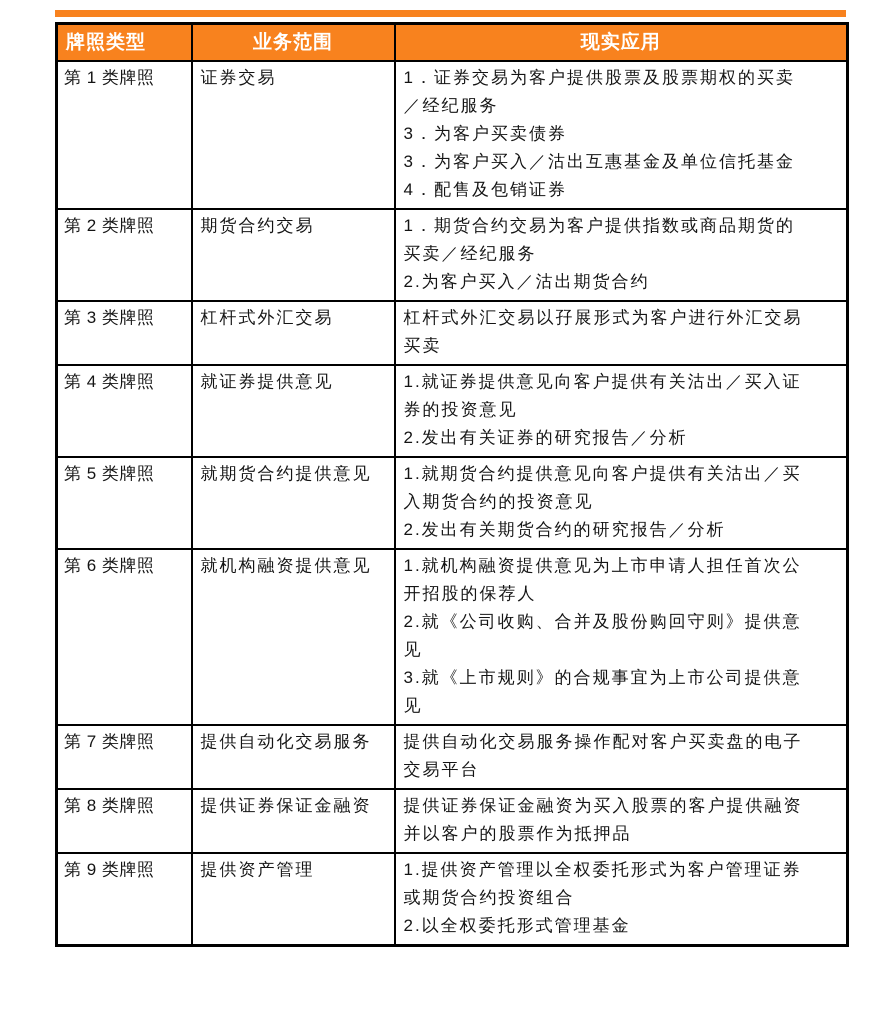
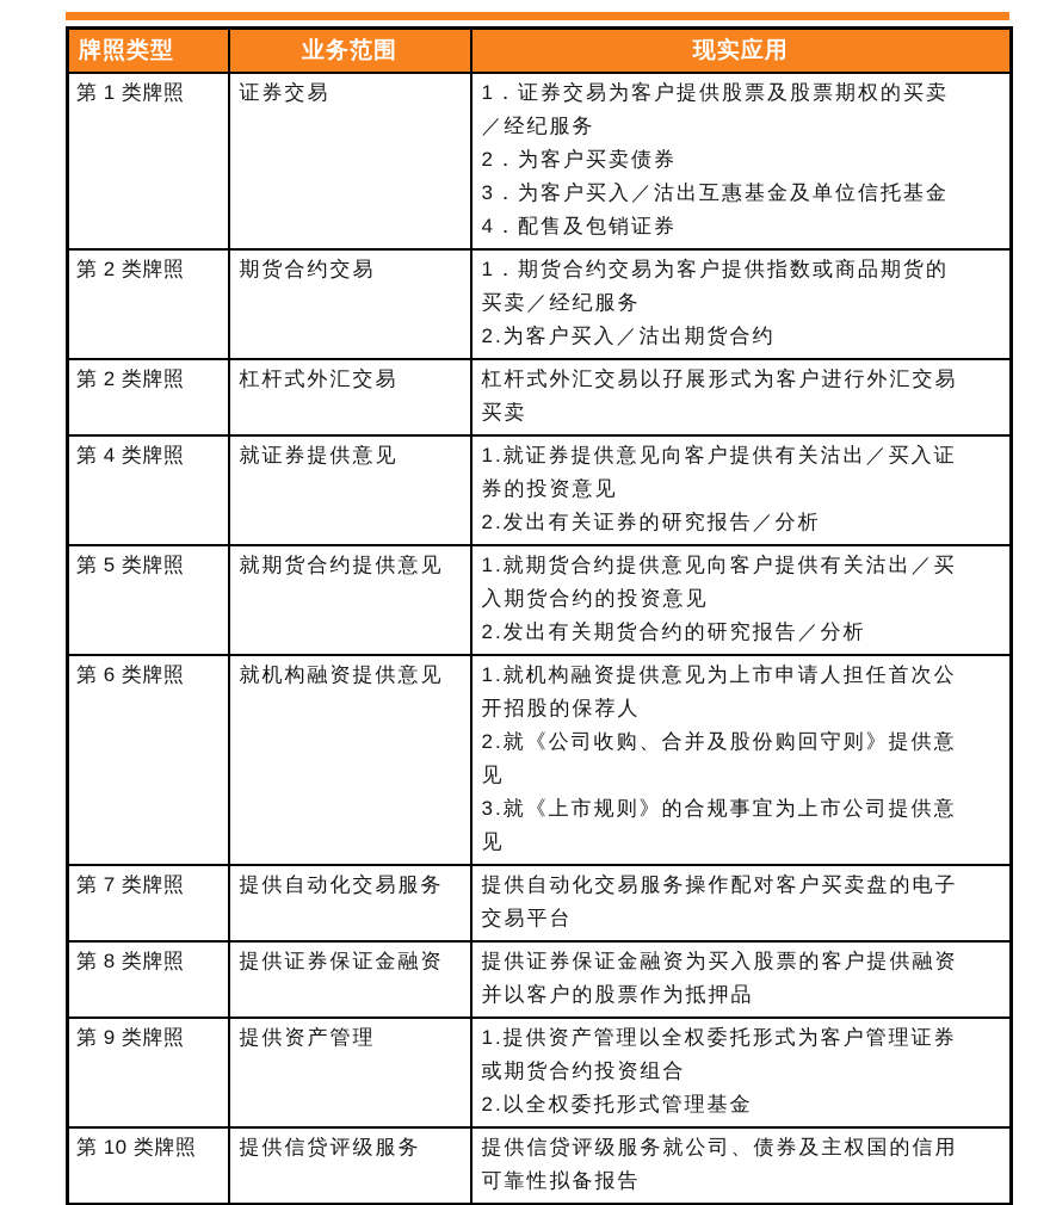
  牌照类型	业务范围	现实应用
- 第 1 类牌照	证券交易	1．证券交易为客户提供股票及股票期权的买卖 ／经纪服务 3．为客户买卖债券 3．为客户买入／沽出互惠基金及单位信托基金 4．配售及包销证券
+ 第 1 类牌照	证券交易	1．证券交易为客户提供股票及股票期权的买卖 ／经纪服务 2．为客户买卖债券 3．为客户买入／沽出互惠基金及单位信托基金 4．配售及包销证券
  第 2 类牌照	期货合约交易	1．期货合约交易为客户提供指数或商品期货的 买卖／经纪服务 2.为客户买入／沽出期货合约
- 第 3 类牌照	杠杆式外汇交易	杠杆式外汇交易以孖展形式为客户进行外汇交易 买卖
+ 第 2 类牌照	杠杆式外汇交易	杠杆式外汇交易以孖展形式为客户进行外汇交易 买卖
  第 4 类牌照	就证券提供意见	1.就证券提供意见向客户提供有关沽出／买入证 券的投资意见 2.发出有关证券的研究报告／分析
  第 5 类牌照	就期货合约提供意见	1.就期货合约提供意见向客户提供有关沽出／买 入期货合约的投资意见 2.发出有关期货合约的研究报告／分析
  第 6 类牌照	就机构融资提供意见	1.就机构融资提供意见为上市申请人担任首次公 开招股的保荐人 2.就《公司收购、合并及股份购回守则》提供意 见 3.就《上市规则》的合规事宜为上市公司提供意 见
  第 7 类牌照	提供自动化交易服务	提供自动化交易服务操作配对客户买卖盘的电子 交易平台
  第 8 类牌照	提供证券保证金融资	提供证券保证金融资为买入股票的客户提供融资 并以客户的股票作为抵押品
  第 9 类牌照	提供资产管理	1.提供资产管理以全权委托形式为客户管理证券 或期货合约投资组合 2.以全权委托形式管理基金
+ 第 10 类牌照	提供信贷评级服务	提供信贷评级服务就公司、债券及主权国的信用 可靠性拟备报告
